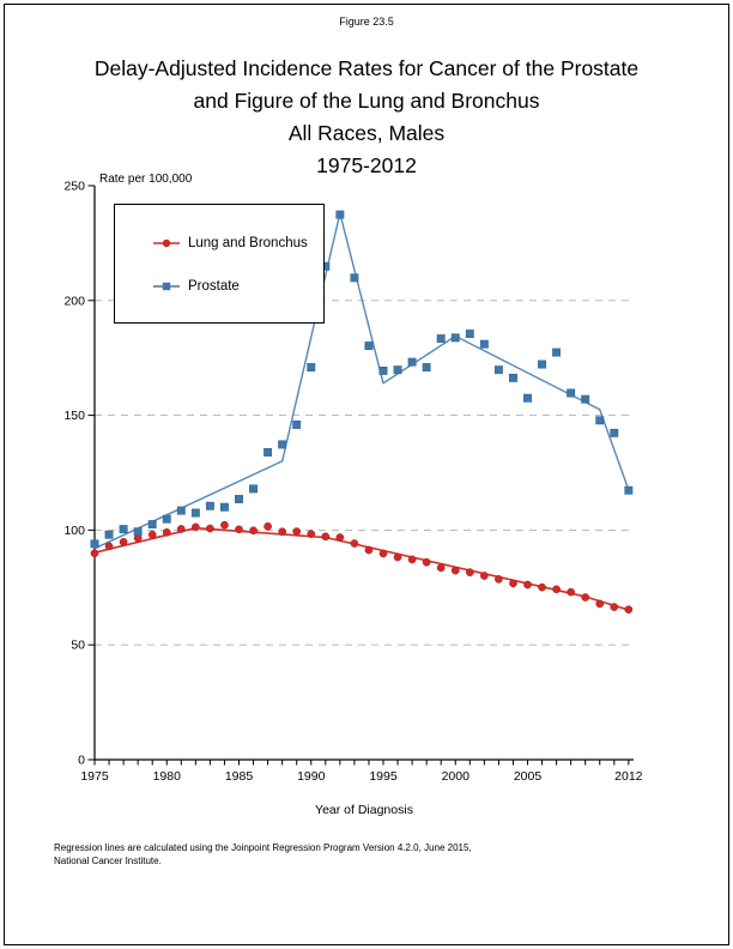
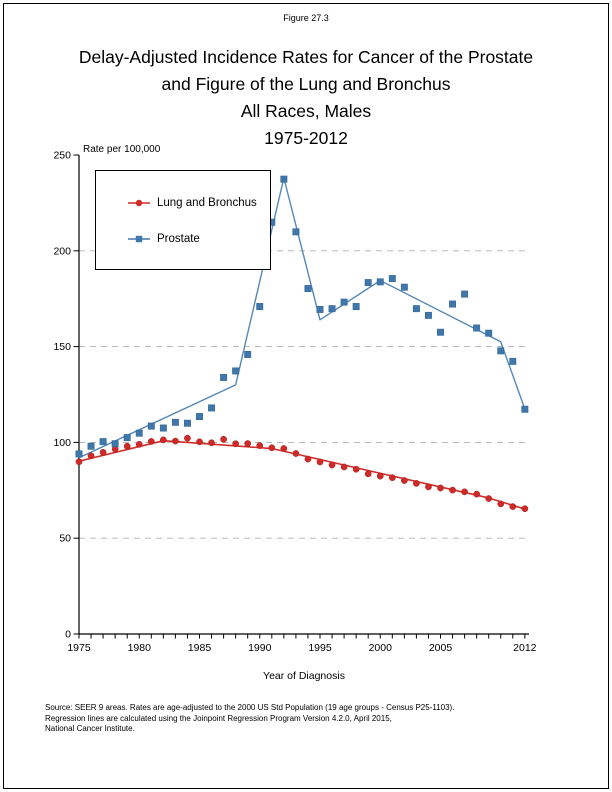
- Figure 23.5
+ Figure 27.3
  Delay-Adjusted Incidence Rates for Cancer of the Prostate
  and Figure of the Lung and Bronchus
  All Races, Males
  1975-2012
  Rate per 100,000
  0
  50
  100
  150
  200
  250
  1975
  1980
  1985
  1990
  1995
  2000
  2005
  2012
  Lung and Bronchus
  Prostate
  Year of Diagnosis
+ Source: SEER 9 areas. Rates are age-adjusted to the 2000 US Std Population (19 age groups - Census P25-1103).
- Regression lines are calculated using the Joinpoint Regression Program Version 4.2.0, June 2015,
+ Regression lines are calculated using the Joinpoint Regression Program Version 4.2.0, April 2015,
  National Cancer Institute.
